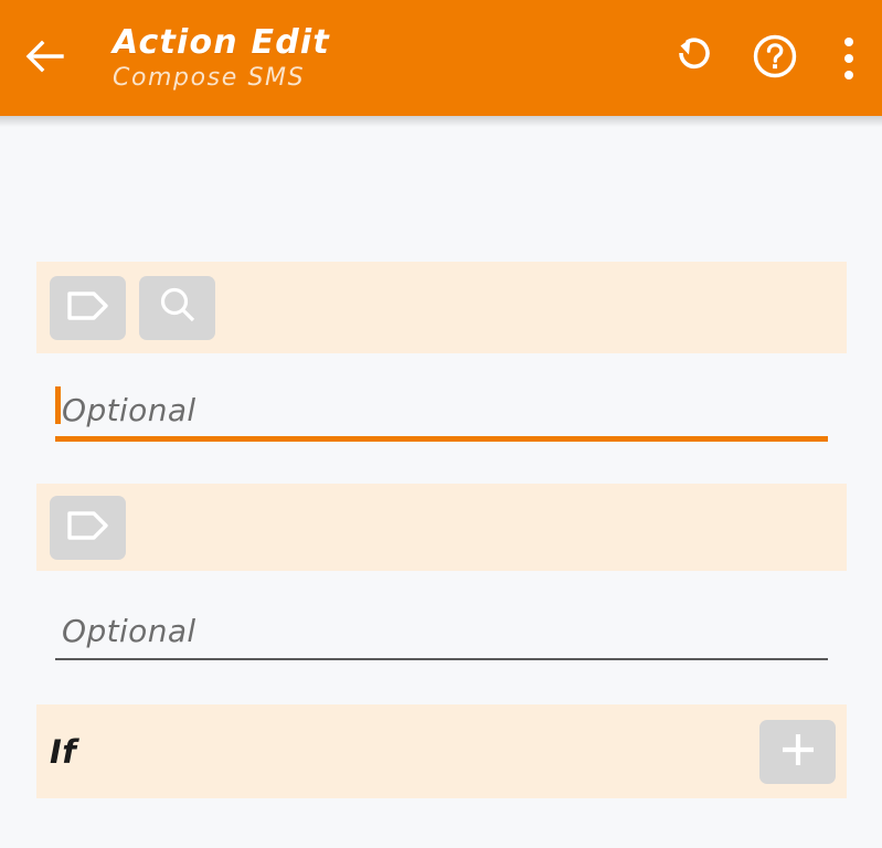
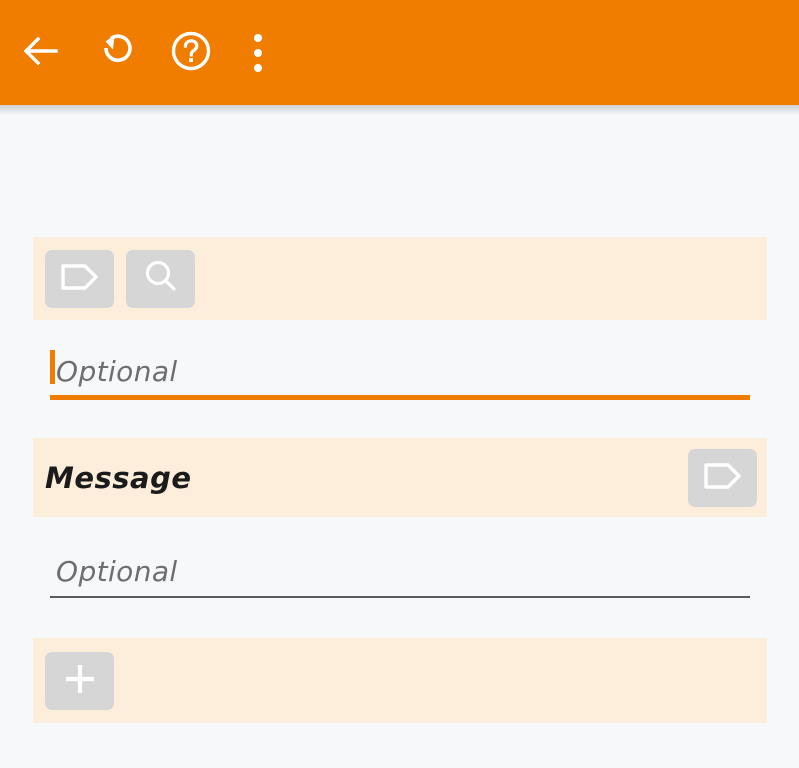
- Action Edit
- Compose SMS
  Optional
+ Message
  Optional
- If
